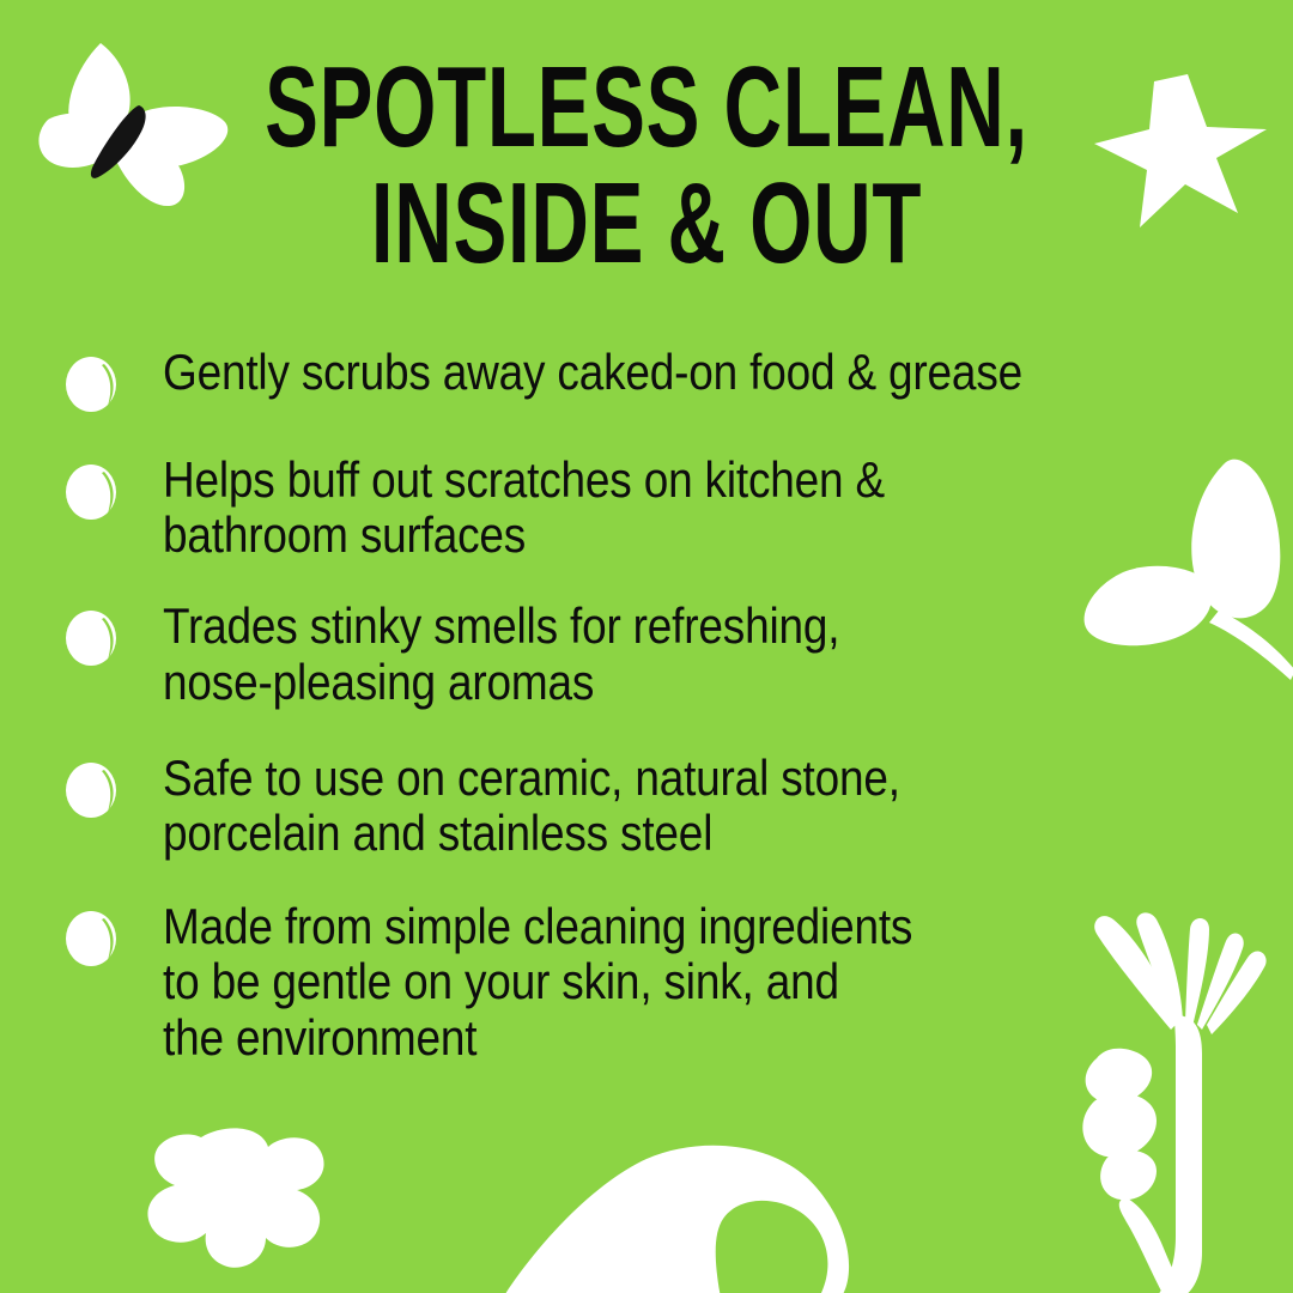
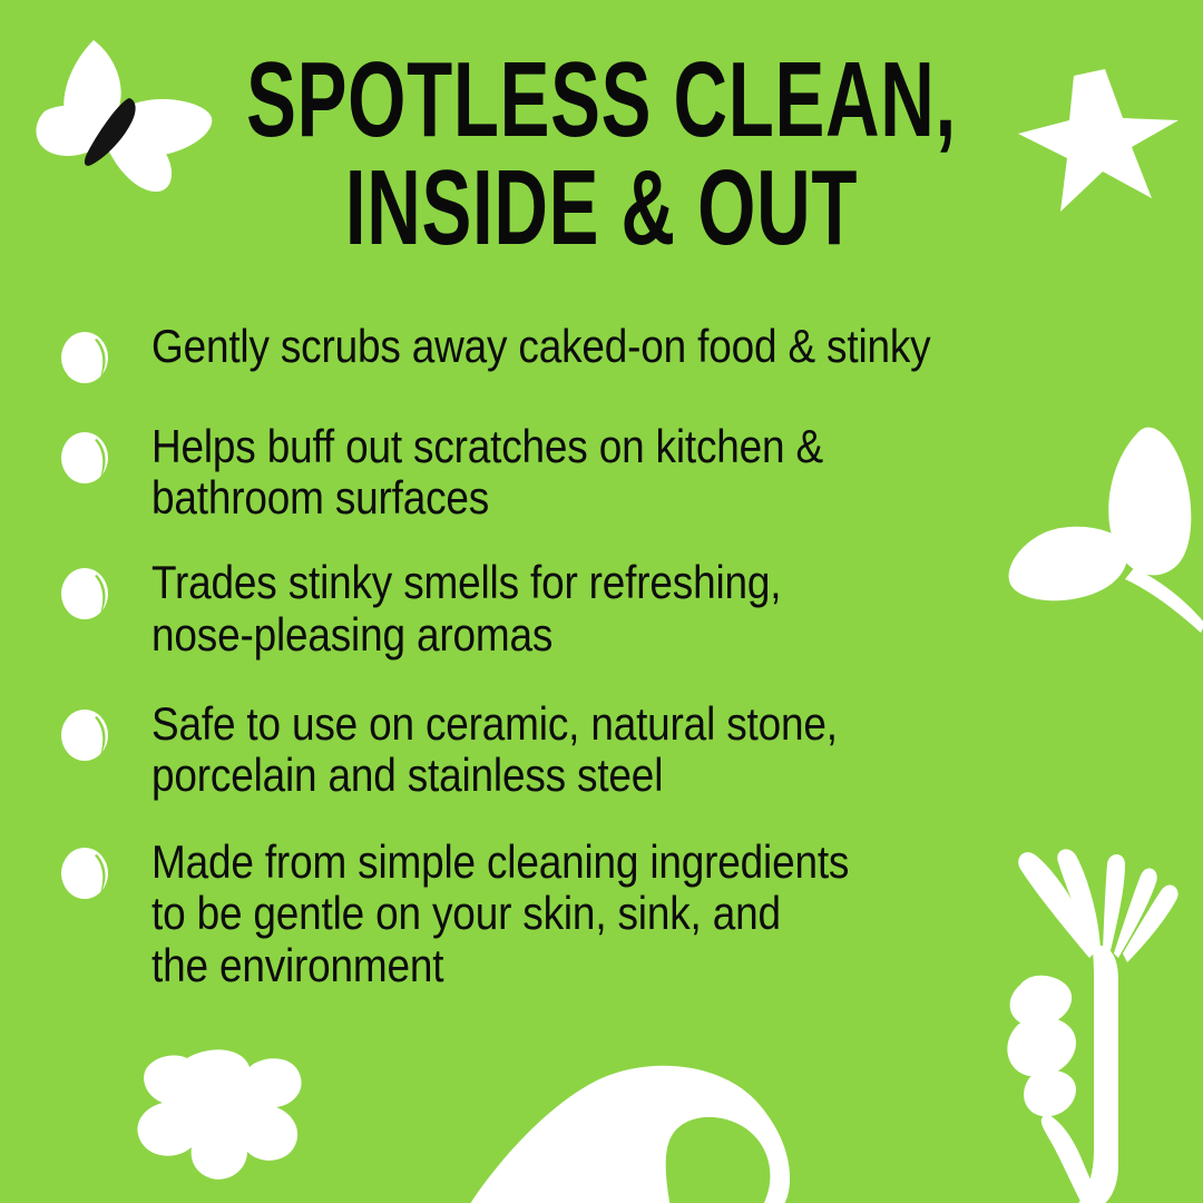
  SPOTLESS CLEAN,
  INSIDE & OUT
- Gently scrubs away caked-on food & grease
+ Gently scrubs away caked-on food & stinky
  Helps buff out scratches on kitchen &
  bathroom surfaces
  Trades stinky smells for refreshing,
  nose-pleasing aromas
  Safe to use on ceramic, natural stone,
  porcelain and stainless steel
  Made from simple cleaning ingredients
  to be gentle on your skin, sink, and
  the environment
